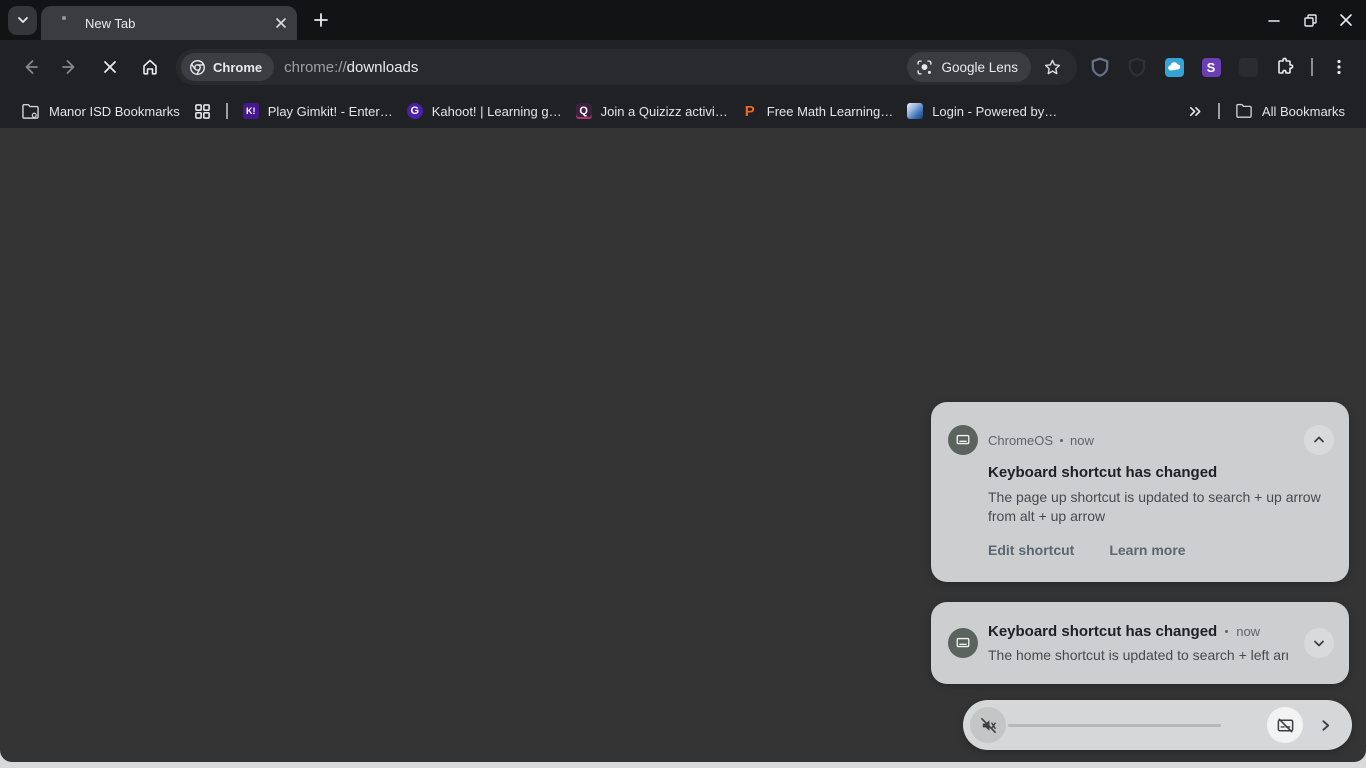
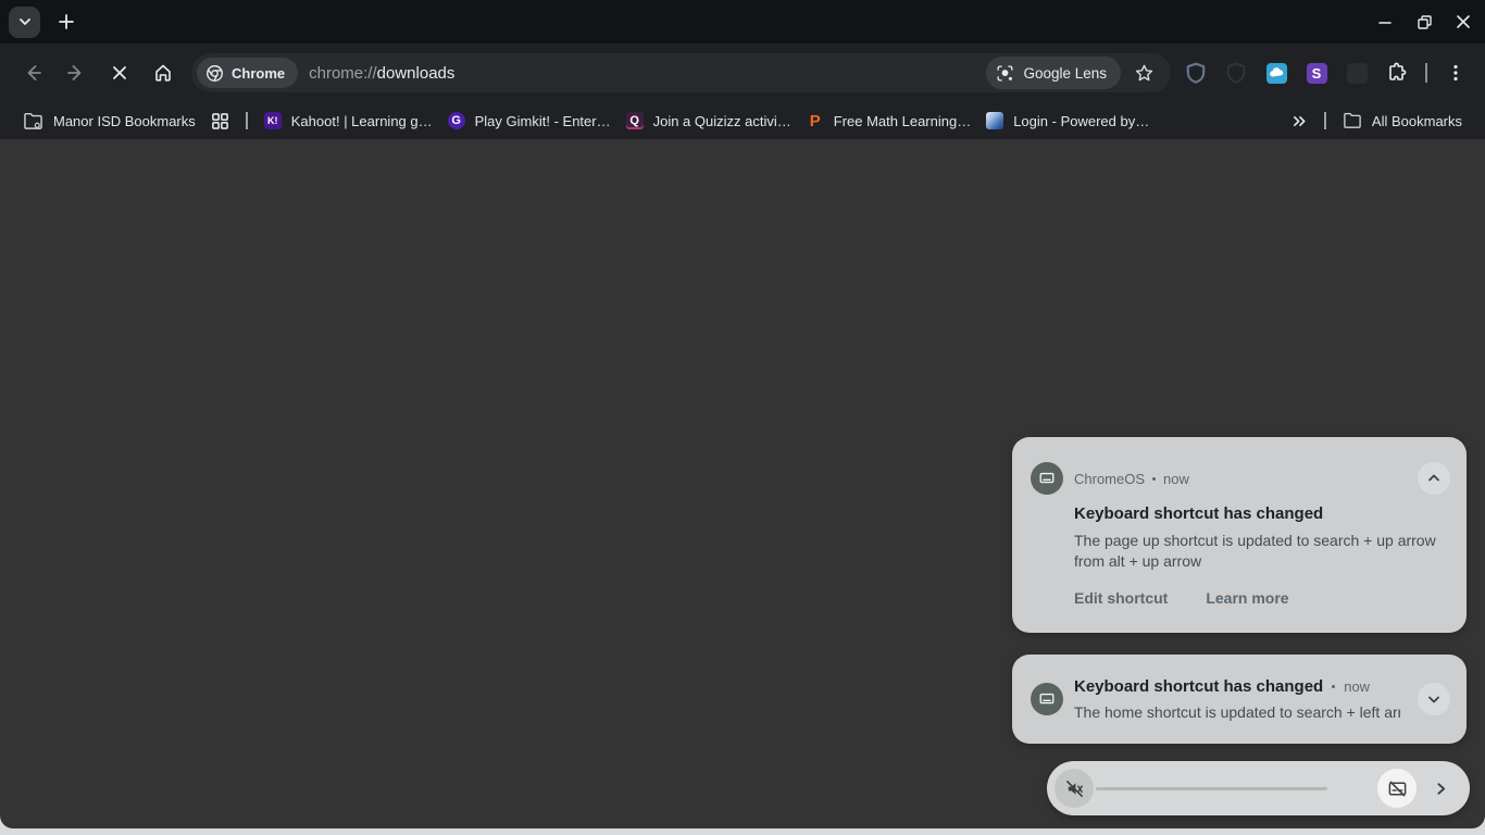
- New Tab
  Chrome
  chrome://downloads
  Google Lens
  S
  Manor ISD Bookmarks
  K!
- Play Gimkit! - Enter…
+ Kahoot! | Learning g…
  G
- Kahoot! | Learning g…
+ Play Gimkit! - Enter…
  Q
  Join a Quizizz activi…
  P
  Free Math Learning…
  Login - Powered by…
  All Bookmarks
  ChromeOS
  now
  Keyboard shortcut has changed
  The page up shortcut is updated to search + up arrow from alt + up arrow
  Edit shortcut
  Learn more
  Keyboard shortcut has changed
  now
  The home shortcut is updated to search + left arr
